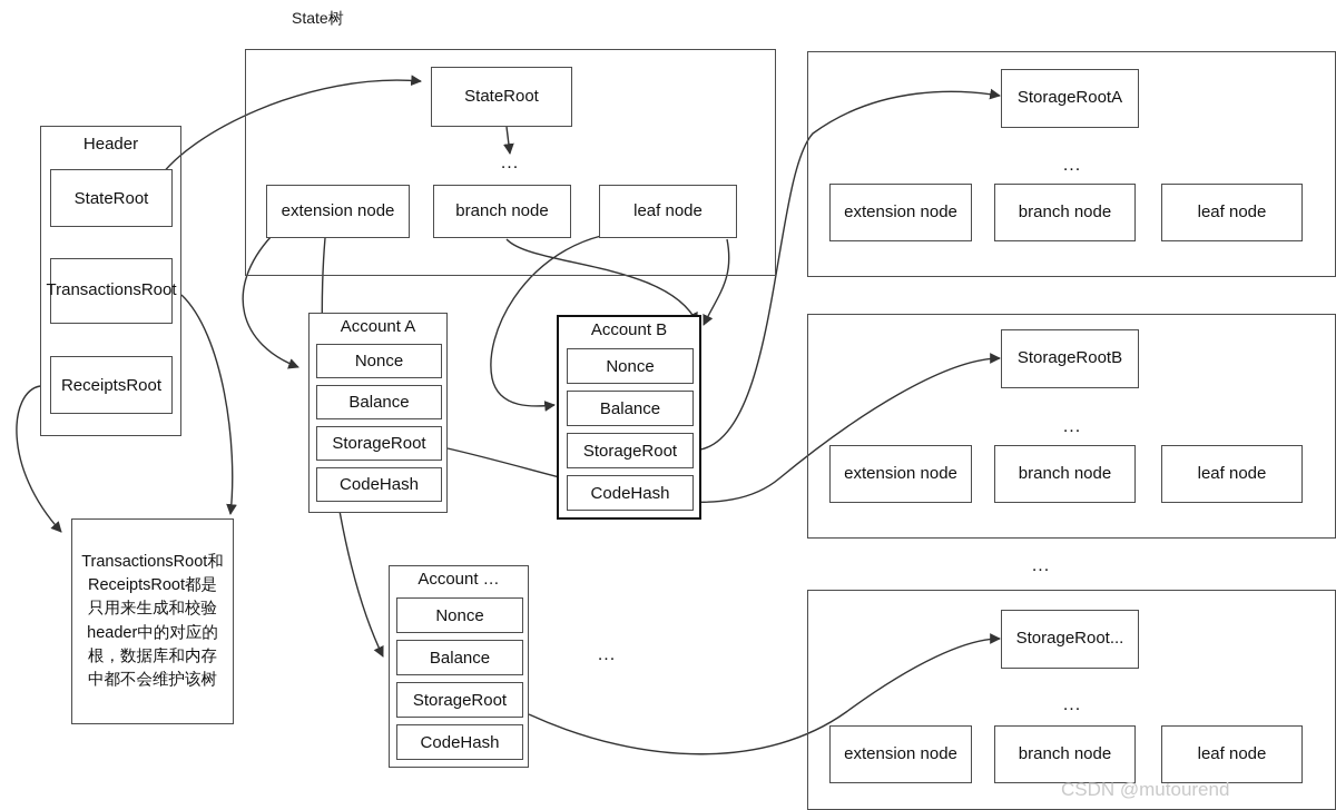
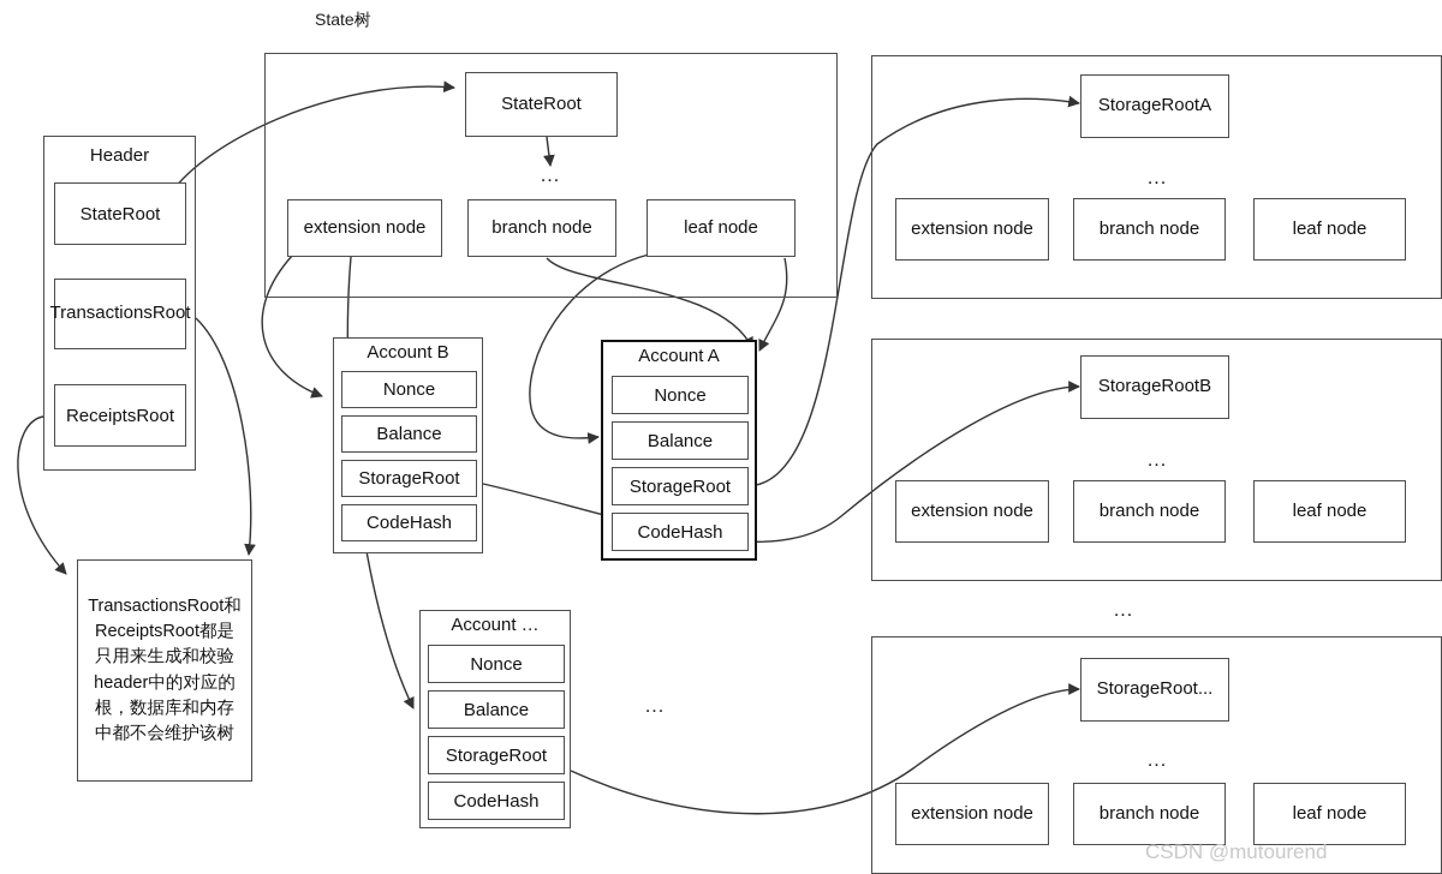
  State树
  Header
  StateRoot
  TransactionsRoot
  ReceiptsRoot
  TransactionsRoot和ReceiptsRoot都是只用来生成和校验header中的对应的根，数据库和内存中都不会维护该树
  StateRoot
  ...
  extension node
  branch node
  leaf node
- Account A
+ Account B
  Nonce
  Balance
  StorageRoot
  CodeHash
- Account B
+ Account A
  Nonce
  Balance
  StorageRoot
  CodeHash
  Account …
  Nonce
  Balance
  StorageRoot
  CodeHash
  ...
  StorageRootA
  ...
  extension node
  branch node
  leaf node
  StorageRootB
  ...
  extension node
  branch node
  leaf node
  ...
  StorageRoot...
  ...
  extension node
  branch node
  leaf node
  CSDN @mutourend
